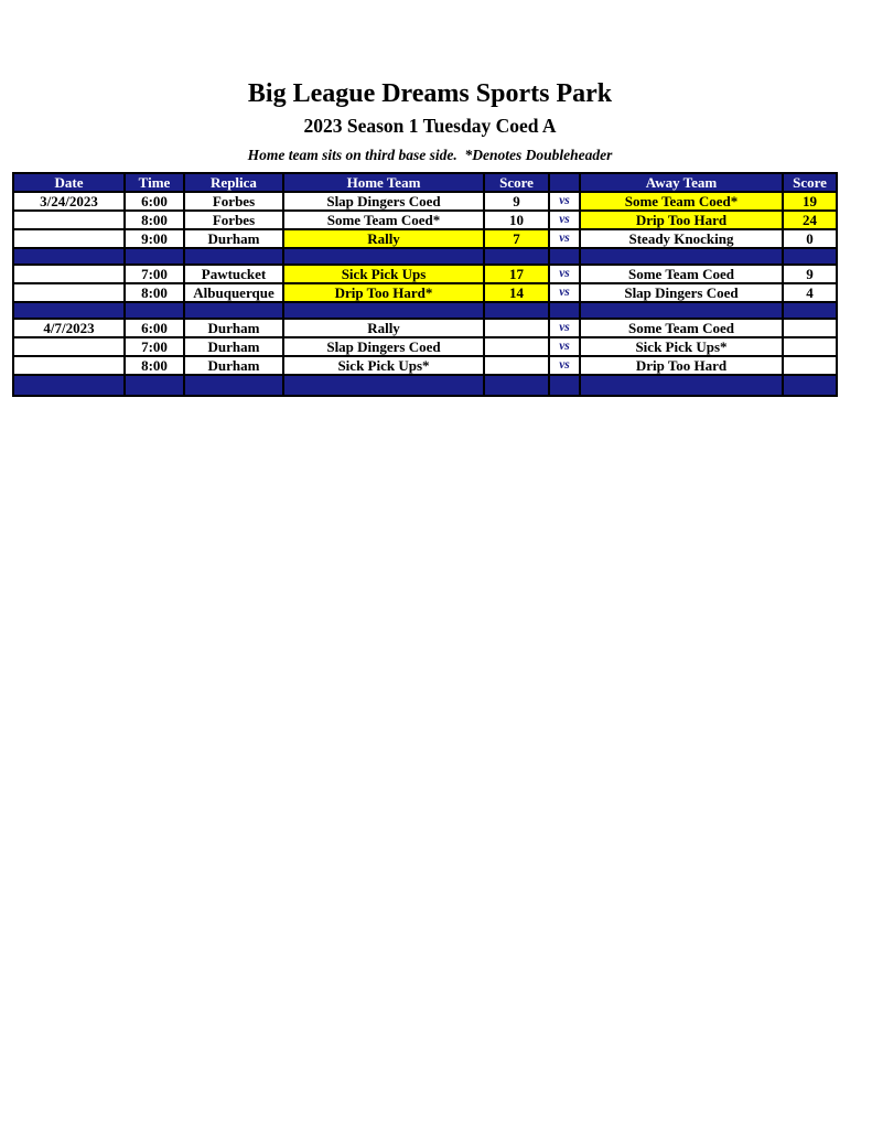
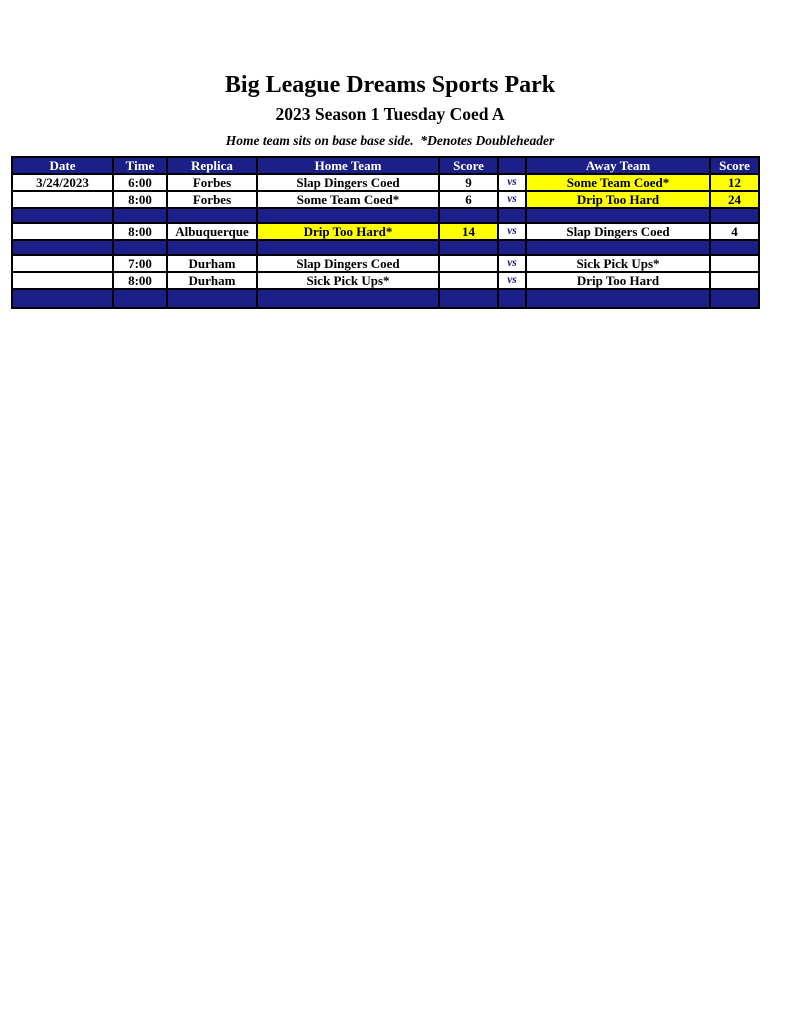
  Big League Dreams Sports Park
  2023 Season 1 Tuesday Coed A
- Home team sits on third base side. *Denotes Doubleheader
+ Home team sits on base base side. *Denotes Doubleheader
  Date	Time	Replica	Home Team	Score		Away Team	Score
- 3/24/2023	6:00	Forbes	Slap Dingers Coed	9	vs	Some Team Coed*	19
+ 3/24/2023	6:00	Forbes	Slap Dingers Coed	9	vs	Some Team Coed*	12
- 	8:00	Forbes	Some Team Coed*	10	vs	Drip Too Hard	24
+ 	8:00	Forbes	Some Team Coed*	6	vs	Drip Too Hard	24
- 	9:00	Durham	Rally	7	vs	Steady Knocking	0
- 	7:00	Pawtucket	Sick Pick Ups	17	vs	Some Team Coed	9
  	8:00	Albuquerque	Drip Too Hard*	14	vs	Slap Dingers Coed	4
- 4/7/2023	6:00	Durham	Rally		vs	Some Team Coed
  	7:00	Durham	Slap Dingers Coed		vs	Sick Pick Ups*
  	8:00	Durham	Sick Pick Ups*		vs	Drip Too Hard
